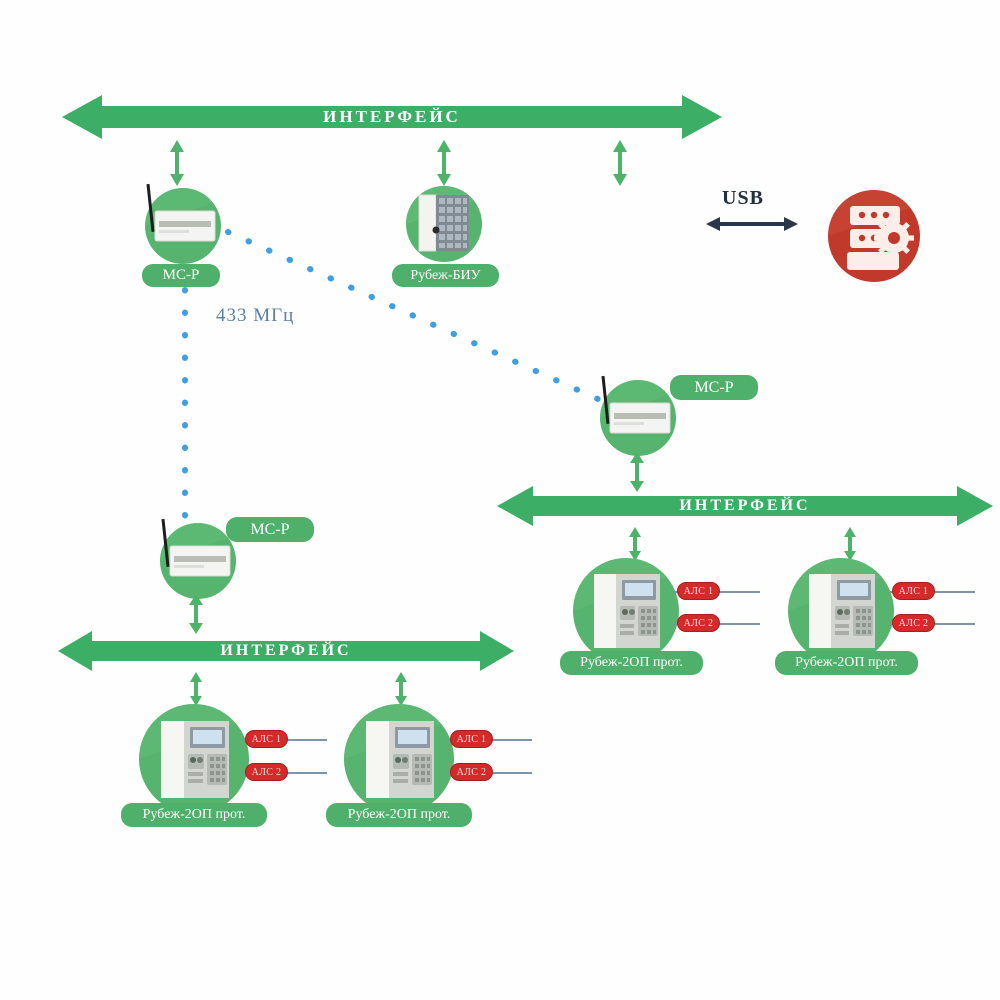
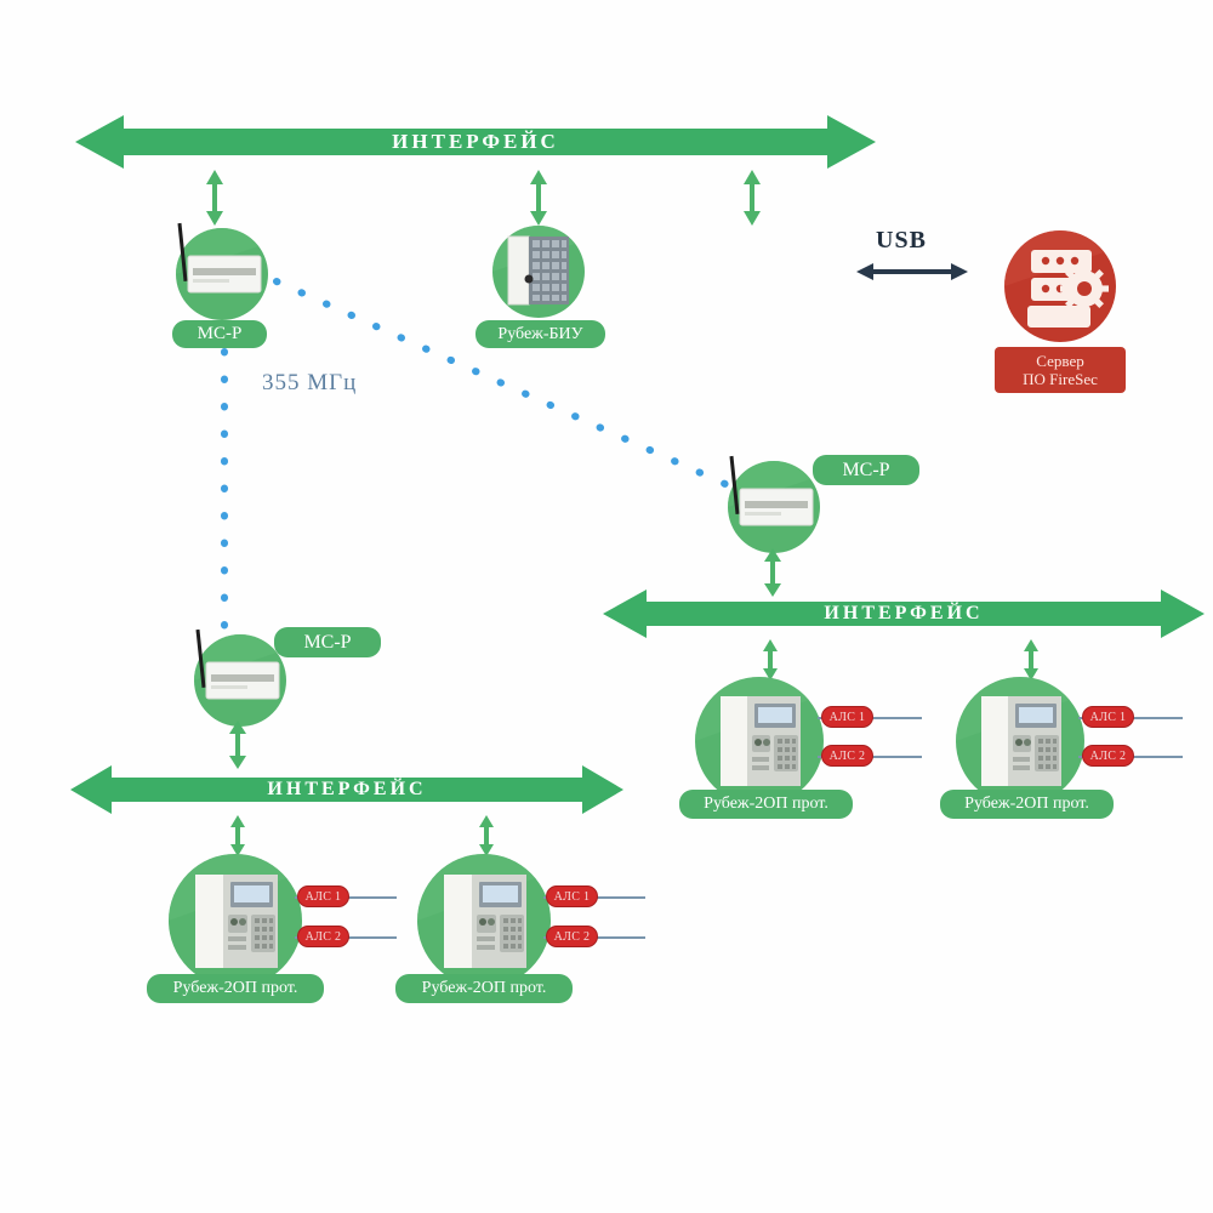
  ИНТЕРФЕЙС
  МС-Р
  Рубеж-БИУ
  USB
+ Сервер
+ ПО FireSec
- 433 МГц
+ 355 МГц
  МС-Р
  ИНТЕРФЕЙС
  АЛС 1
  АЛС 2
  Рубеж-2ОП прот.
  АЛС 1
  АЛС 2
  Рубеж-2ОП прот.
  МС-Р
  ИНТЕРФЕЙС
  АЛС 1
  АЛС 2
  Рубеж-2ОП прот.
  АЛС 1
  АЛС 2
  Рубеж-2ОП прот.
